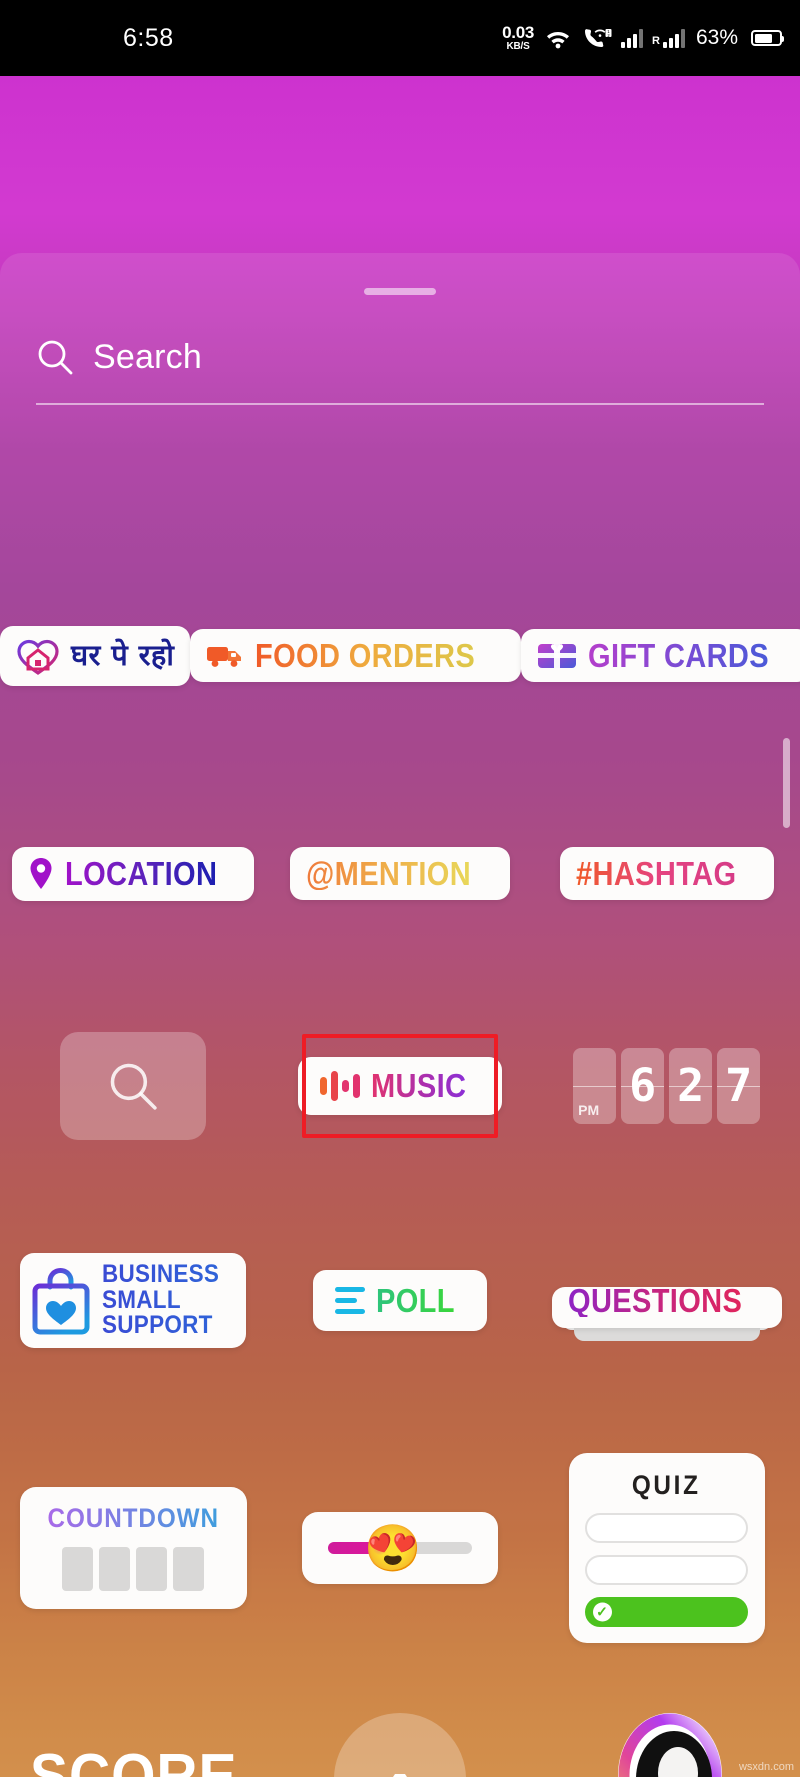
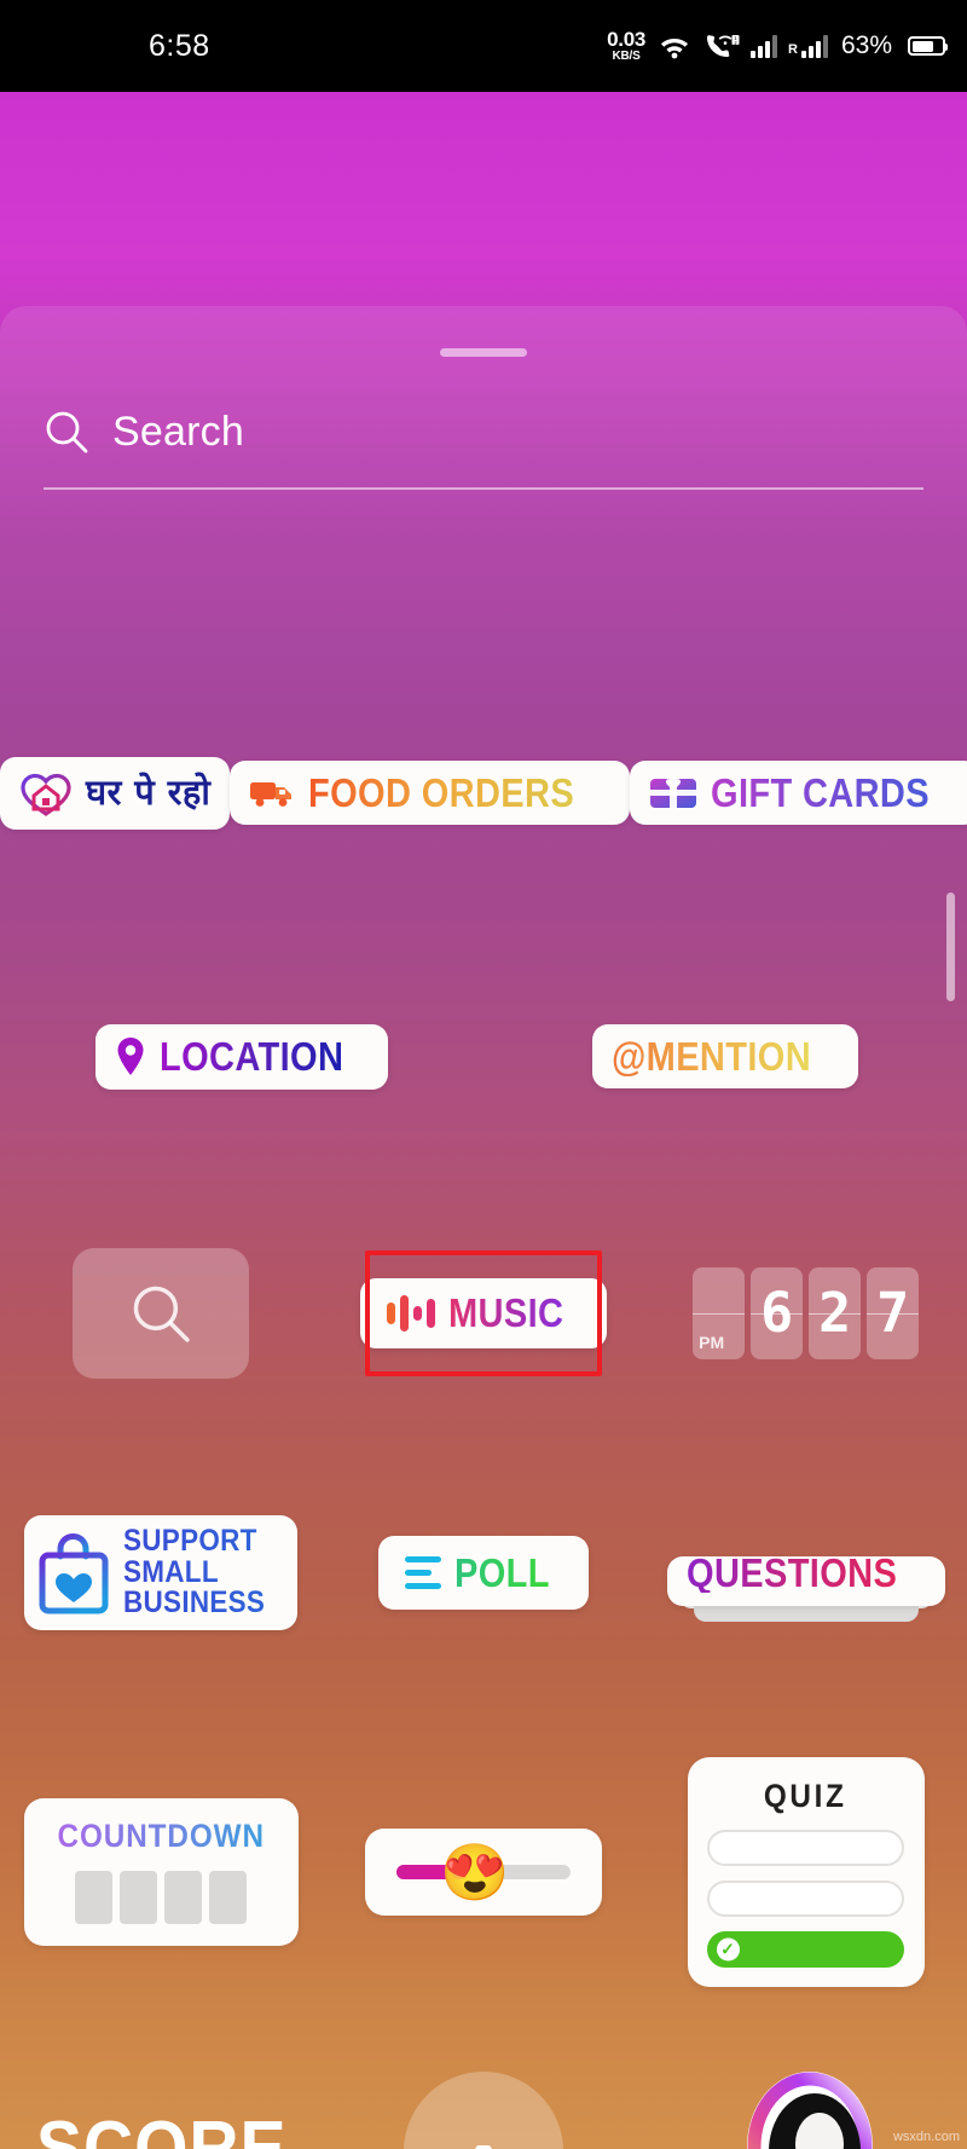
  6:58
  0.03
  KB/S
  R
  63%
  Search
  घर पे रहो
  FOOD ORDERS
  GIFT CARDS
  LOCATION
  @MENTION
- #HASHTAG
  MUSIC
  PM
  6
  2
  7
- BUSINESS
+ SUPPORT
  SMALL
- SUPPORT
+ BUSINESS
  POLL
  QUESTIONS
  COUNTDOWN
  😍
  QUIZ
  wsxdn.com
